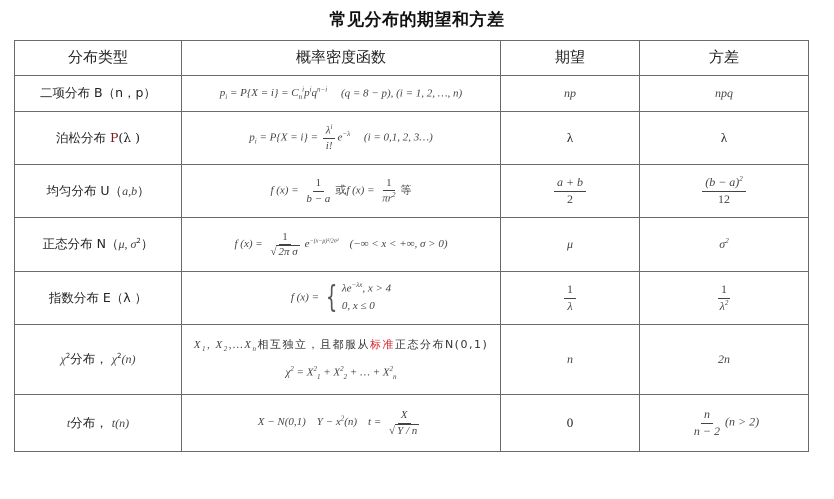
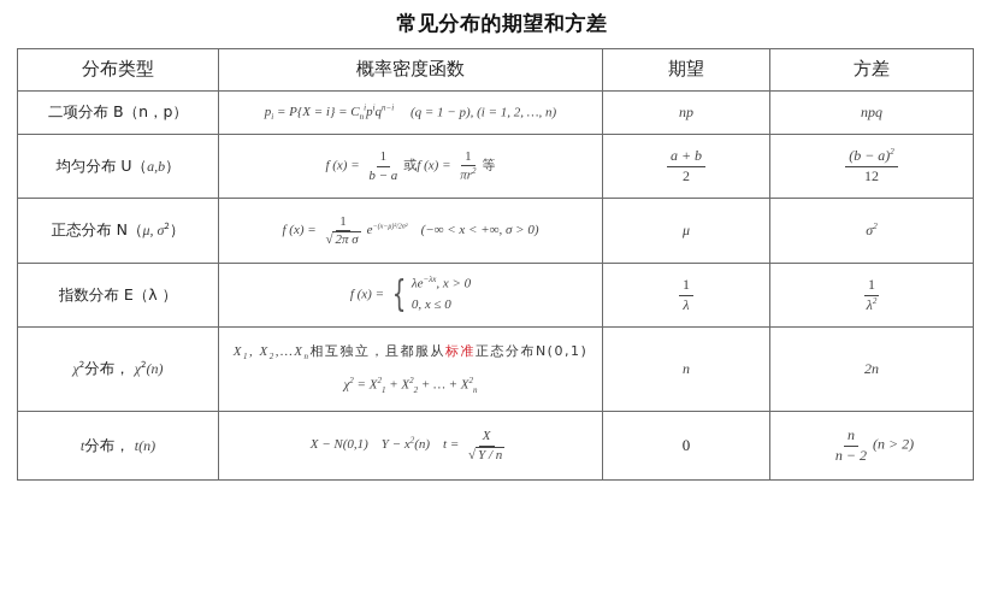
  常见分布的期望和方差
  分布类型	概率密度函数	期望	方差
- 二项分布 B（n，p）	pi = P{X = i} = Cnipiqn−i (q = 8 − p), (i = 1, 2, …, n)	np	npq
+ 二项分布 B（n，p）	pi = P{X = i} = Cnipiqn−i (q = 1 − p), (i = 1, 2, …, n)	np	npq
- 泊松分布 P(λ )	pi = P{X = i} = λii!e−λ (i = 0,1, 2, 3…)	λ	λ
  均匀分布 U（a,b）	f (x) = 1b − a或f (x) = 1πr2等	a + b2	(b − a)212
  正态分布 N（μ, σ2）	f (x) = 1√ 2π σe (−∞ < x < +∞, σ > 0)	μ	σ2
- 指数分布 E（λ ）	f (x) = { λe−λx, x > 40, x ≤ 0	1λ	1λ2
+ 指数分布 E（λ ）	f (x) = { λe−λx, x > 00, x ≤ 0	1λ	1λ2
  χ2分布， χ2(n)	X1, X2,…Xn相互独立，且都服从标准正态分布N(0,1) χ2 = X21 + X22 + … + X2n	n	2n
  t分布， t(n)	X − N(0,1) Y − x2(n) t = X√ Y / n	0	nn − 2(n > 2)
